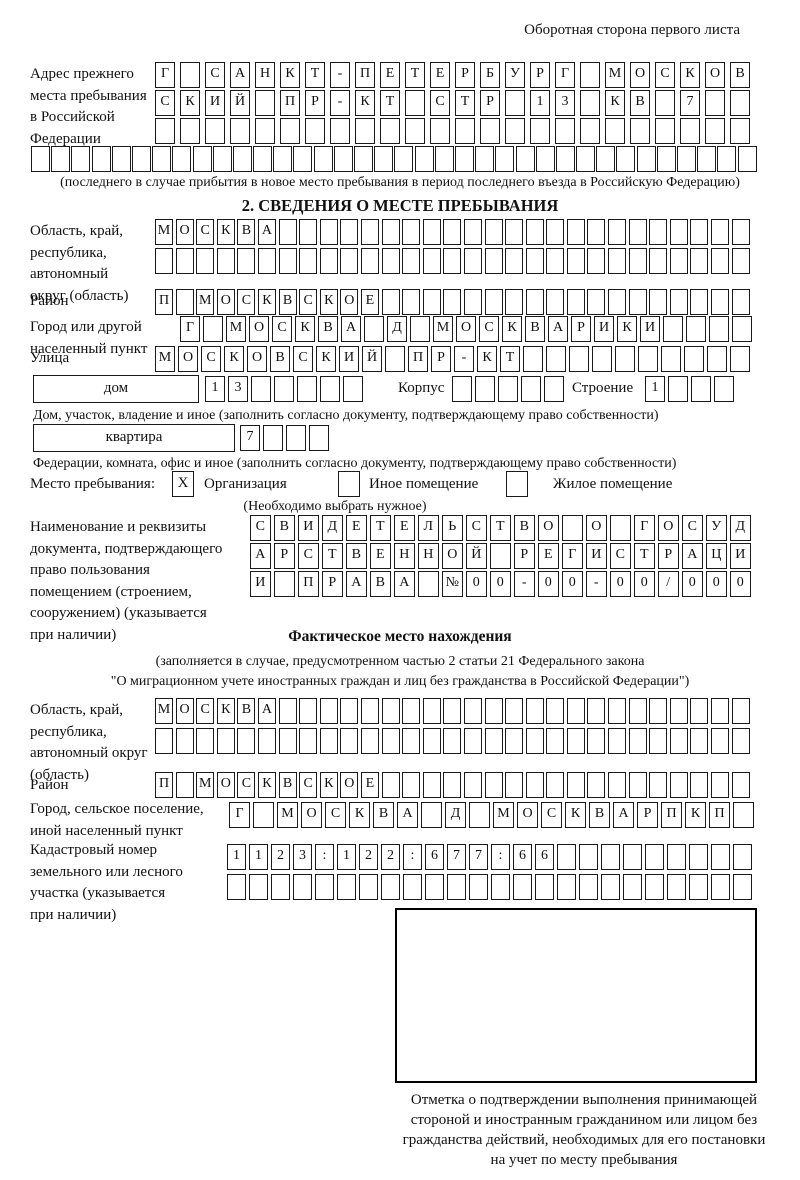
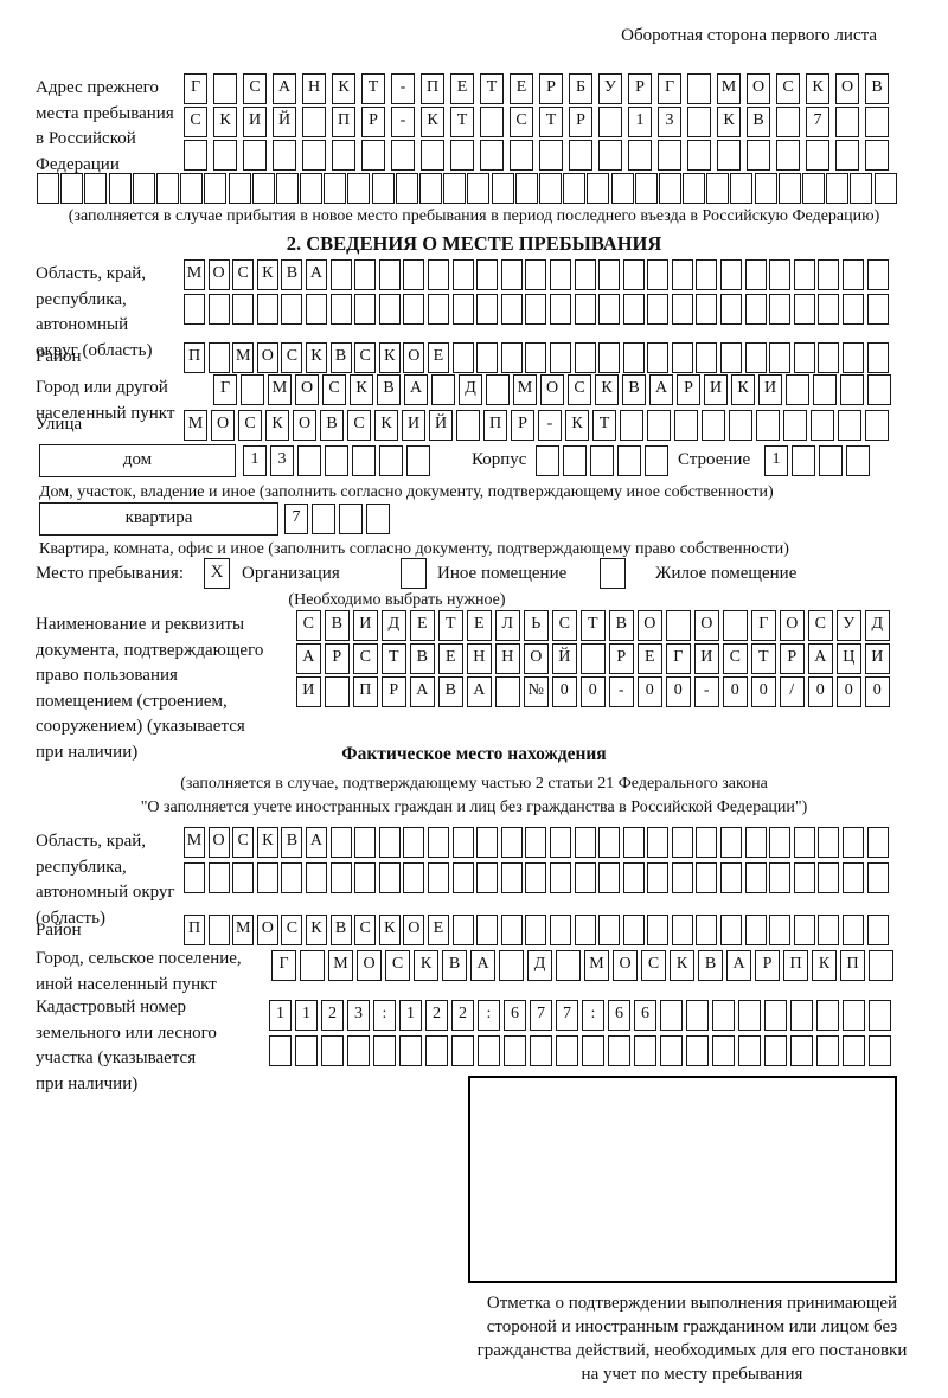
  Оборотная сторона первого листа
  Адрес прежнего
  места пребывания
  в Российской
  Федерации
  Г С А Н К Т - П Е Т Е Р Б У Р Г М О С К О В
  С К И Й П Р - К Т С Т Р 1 3 К В 7
- (последнего в случае прибытия в новое место пребывания в период последнего въезда в Российскую Федерацию)
+ (заполняется в случае прибытия в новое место пребывания в период последнего въезда в Российскую Федерацию)
  2. СВЕДЕНИЯ О МЕСТЕ ПРЕБЫВАНИЯ
  Область, край,
  республика,
  автономный
  округ (область)
  М О С К В А
  Район
  П М О С К В С К О Е
  Город или другой
  населенный пункт
  Г М О С К В А Д М О С К В А Р И К И
  Улица
  М О С К О В С К И Й П Р - К Т
  дом
  1 3
  Корпус
  Строение
  1
- Дом, участок, владение и иное (заполнить согласно документу, подтверждающему право собственности)
+ Дом, участок, владение и иное (заполнить согласно документу, подтверждающему иное собственности)
  квартира
  7
- Федерации, комната, офис и иное (заполнить согласно документу, подтверждающему право собственности)
+ Квартира, комната, офис и иное (заполнить согласно документу, подтверждающему право собственности)
  Место пребывания:
  X
  Организация
  Иное помещение
  Жилое помещение
  (Необходимо выбрать нужное)
  Наименование и реквизиты
  документа, подтверждающего
  право пользования
  помещением (строением,
  сооружением) (указывается
  при наличии)
  С В И Д Е Т Е Л Ь С Т В О О Г О С У Д
  А Р С Т В Е Н Н О Й Р Е Г И С Т Р А Ц И
  И П Р А В А № 0 0 - 0 0 - 0 0 / 0 0 0
  Фактическое место нахождения
- (заполняется в случае, предусмотренном частью 2 статьи 21 Федерального закона
+ (заполняется в случае, подтверждающему частью 2 статьи 21 Федерального закона
- "О миграционном учете иностранных граждан и лиц без гражданства в Российской Федерации")
+ "О заполняется учете иностранных граждан и лиц без гражданства в Российской Федерации")
  Область, край,
  республика,
  автономный округ
  (область)
  М О С К В А
  Район
  П М О С К В С К О Е
  Город, сельское поселение,
  иной населенный пункт
  Г М О С К В А Д М О С К В А Р П К П
  Кадастровый номер
  земельного или лесного
  участка (указывается
  при наличии)
  1 1 2 3 : 1 2 2 : 6 7 7 : 6 6
  Отметка о подтверждении выполнения принимающей
  стороной и иностранным гражданином или лицом без
  гражданства действий, необходимых для его постановки
  на учет по месту пребывания
